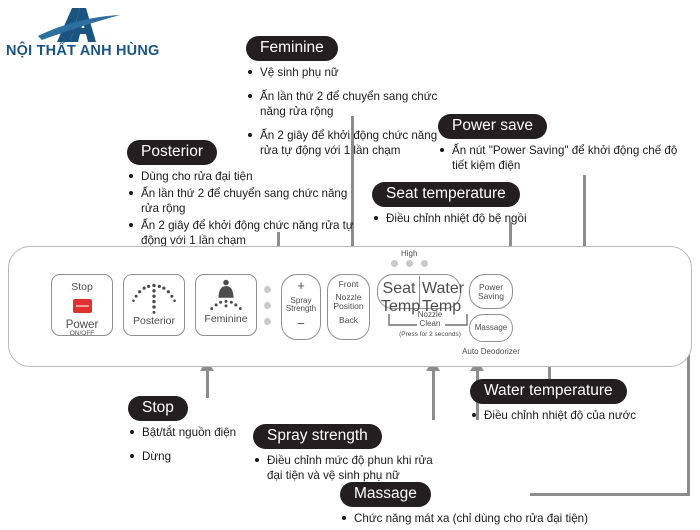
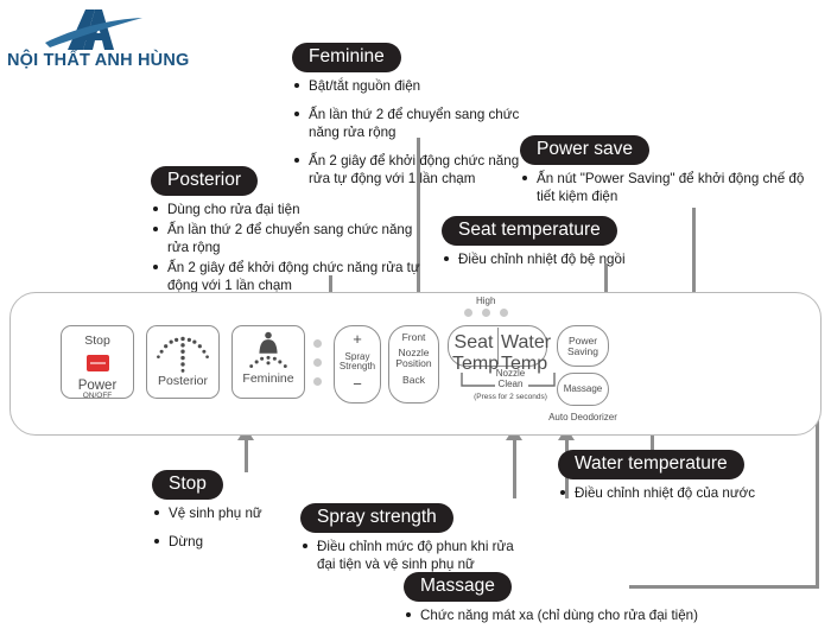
  NỘI THẤT ANH HÙNG
  Feminine
- Vệ sinh phụ nữ
+ Bật/tắt nguồn điện
  Ấn lần thứ 2 để chuyển sang chức năng rửa rộng
  Ấn 2 giây để khởi động chức năng rửa tự động với 1 lần chạm
  Posterior
  Dùng cho rửa đại tiện
  Ấn lần thứ 2 để chuyển sang chức năng rửa rộng
  Ấn 2 giây để khởi động chức năng rửa tự động với 1 lần chạm
  Power save
  Ấn nút "Power Saving" để khởi động chế độ tiết kiệm điện
  Seat temperature
  Điều chỉnh nhiệt độ bệ ngồi
  Water temperature
  Điều chỉnh nhiệt độ của nước
  Stop
- Bật/tắt nguồn điện
+ Vệ sinh phụ nữ
  Dừng
  Spray strength
  Điều chỉnh mức độ phun khi rửa đại tiện và vệ sinh phụ nữ
  Massage
  Chức năng mát xa (chỉ dùng cho rửa đại tiện)
  Stop
  Power
  Posterior
  Feminine
  +
  Spray
  Strength
  −
  Front
  Nozzle
  Position
  Back
  High
  Seat
  Temp
  Water
  Temp
  Nozzle
  Clean
  Power
  Saving
  Massage
  Auto Deodorizer
